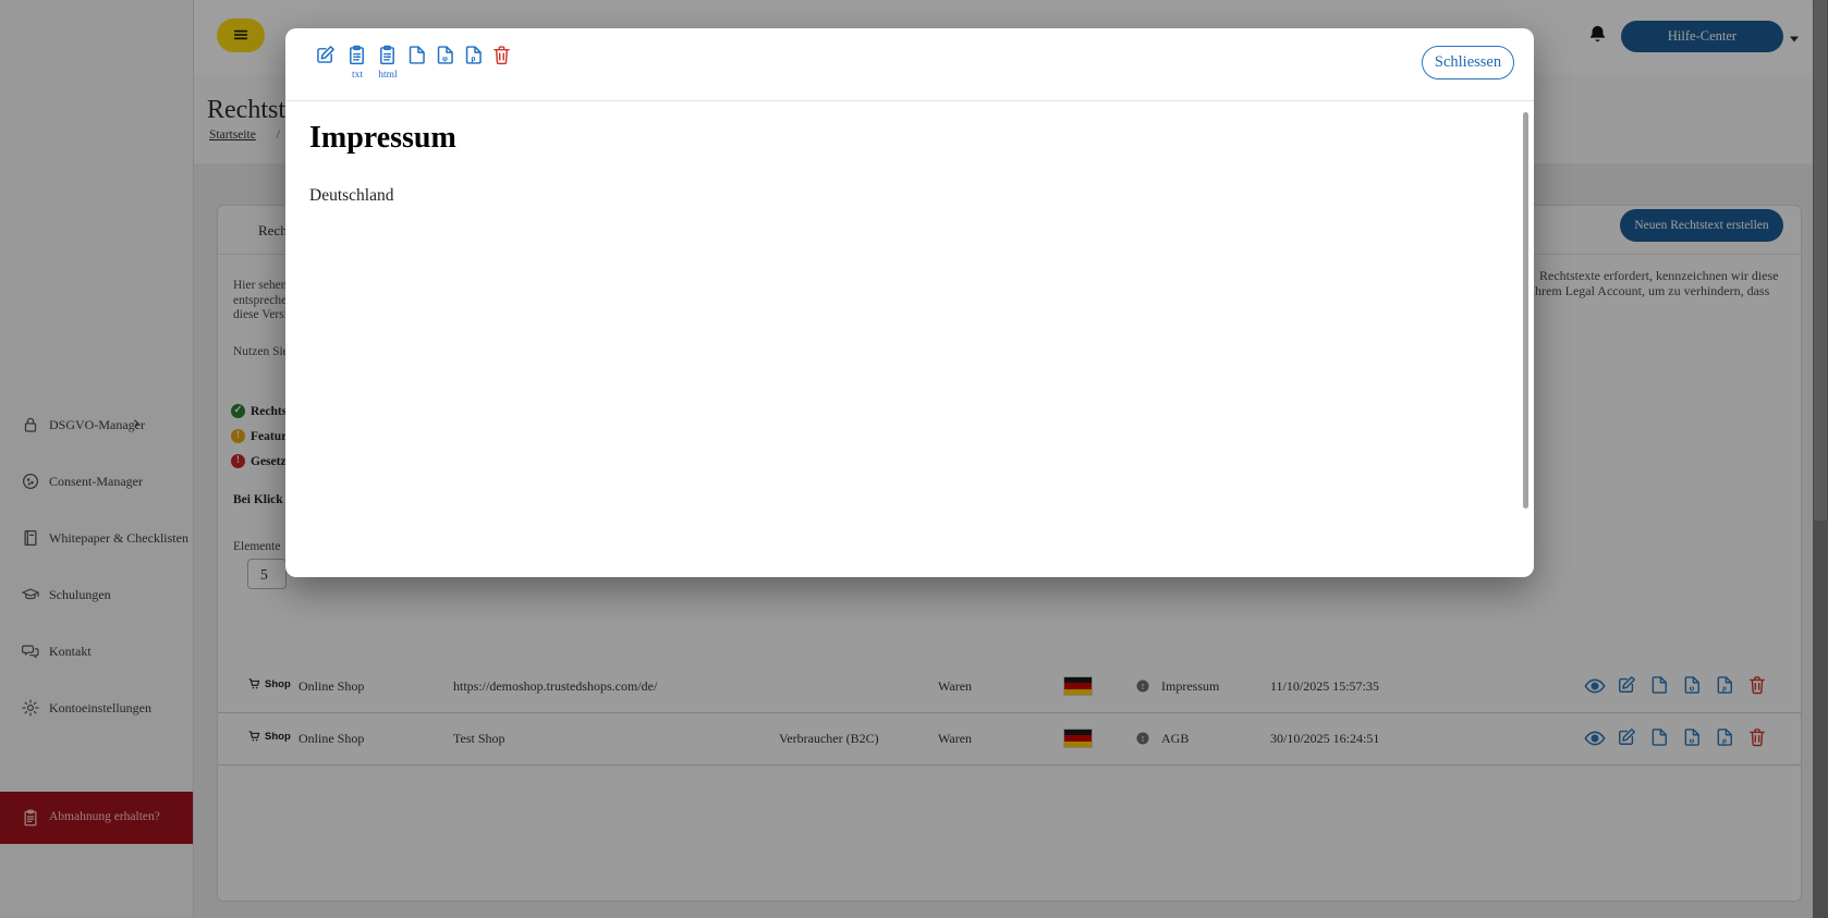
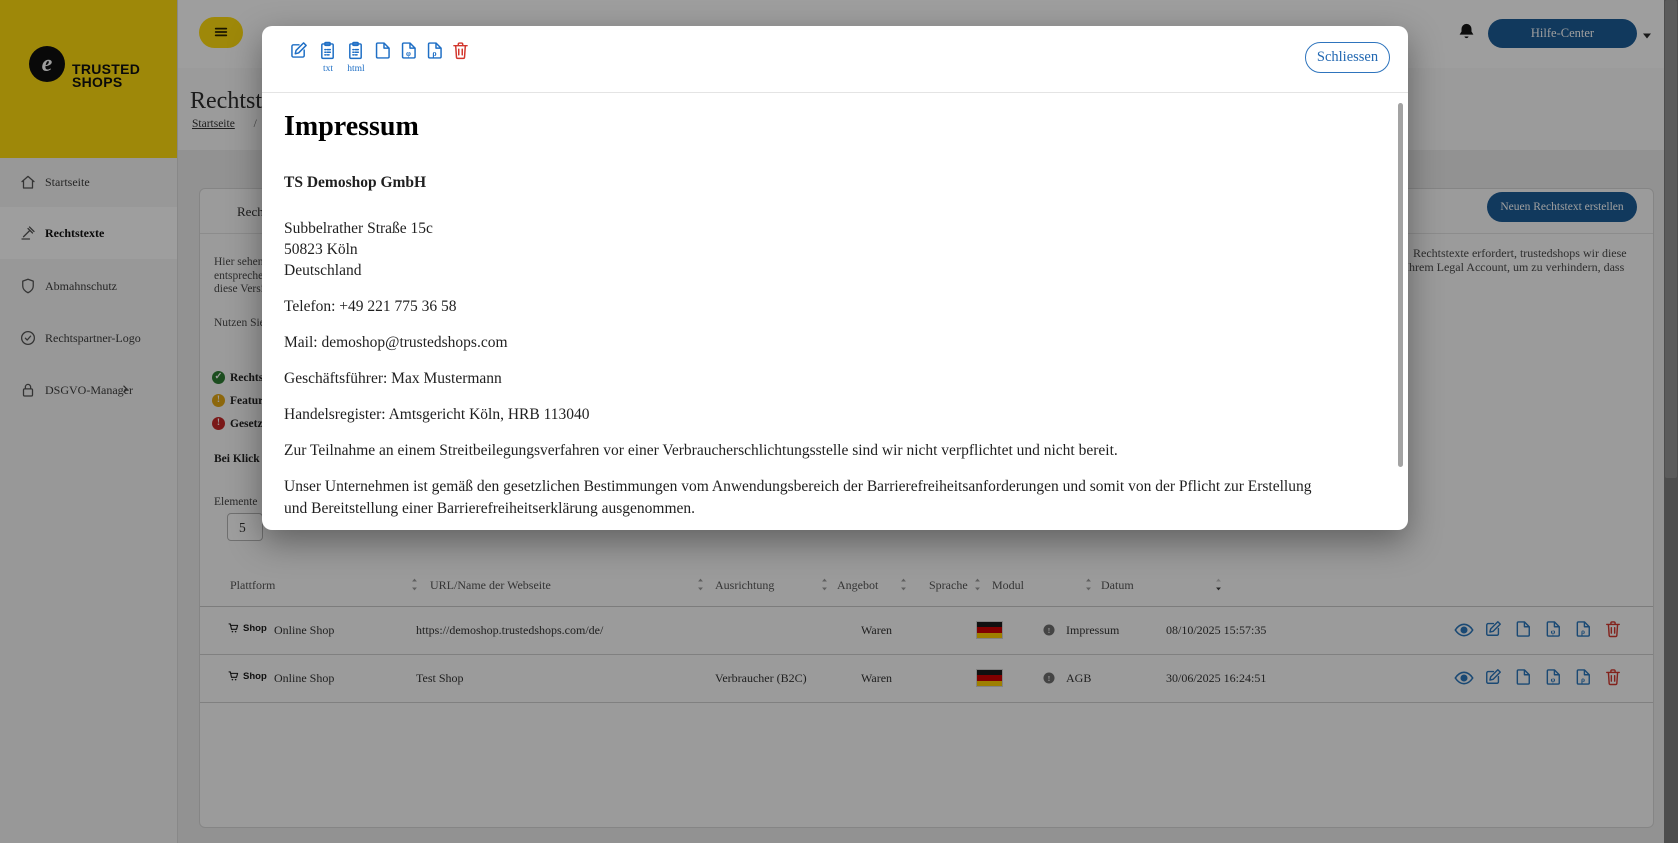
+ e
+ TRUSTED
+ SHOPS
+ Startseite
+ Rechtstexte
+ Abmahnschutz
+ Rechtspartner-Logo
  DSGVO-Managr
- Consent-Manager
- Whitepaper & Checklisten
- Schulungen
- Kontakt
- Kontoeinstellungen
- Abmahnung erhalten?
  Hilfe-Center
  Neuen Rechtstext erstellen
  Hier sehen
  entspreche
  diese Vers
- Rechtstexte erfordert, kennzeichnen wir diese
+ Rechtstexte erfordert, trustedshops wir diese
  hrem Legal Account, um zu verhindern, dass
  Nutzen Si
  ✓
  !
  Featur
  !
  Bei Klick
  Elemente
  5
+ Plattform
+ URL/Name der Webseite
+ Ausrichtung
+ Angebot
+ Sprache
+ Modul
+ Datum
  Shop
  Online Shop
  https://demoshop.trustedshops.com/de/
  Waren
  !
  Impressum
- 11/10/2025 15:57:35
+ 08/10/2025 15:57:35
  φ
  ρ
  Shop
  Online Shop
  Test Shop
  Verbraucher (B2C)
  Waren
  !
  AGB
- 30/10/2025 16:24:51
+ 30/06/2025 16:24:51
  φ
  ρ
  txt
  html
  φ
  ρ
  Schliessen
  Impressum
+ TS Demoshop GmbH
+ Subbelrather Straße 15c
+ 50823 Köln
  Deutschland
+ Telefon: +49 221 775 36 58
+ Mail: demoshop@trustedshops.com
+ Geschäftsführer: Max Mustermann
+ Handelsregister: Amtsgericht Köln, HRB 113040
+ Zur Teilnahme an einem Streitbeilegungsverfahren vor einer Verbraucherschlichtungsstelle sind wir nicht verpflichtet und nicht bereit.
+ Unser Unternehmen ist gemäß den gesetzlichen Bestimmungen vom Anwendungsbereich der Barrierefreiheitsanforderungen und somit von der Pflicht zur Erstellung und Bereitstellung einer Barrierefreiheitserklärung ausgenommen.
